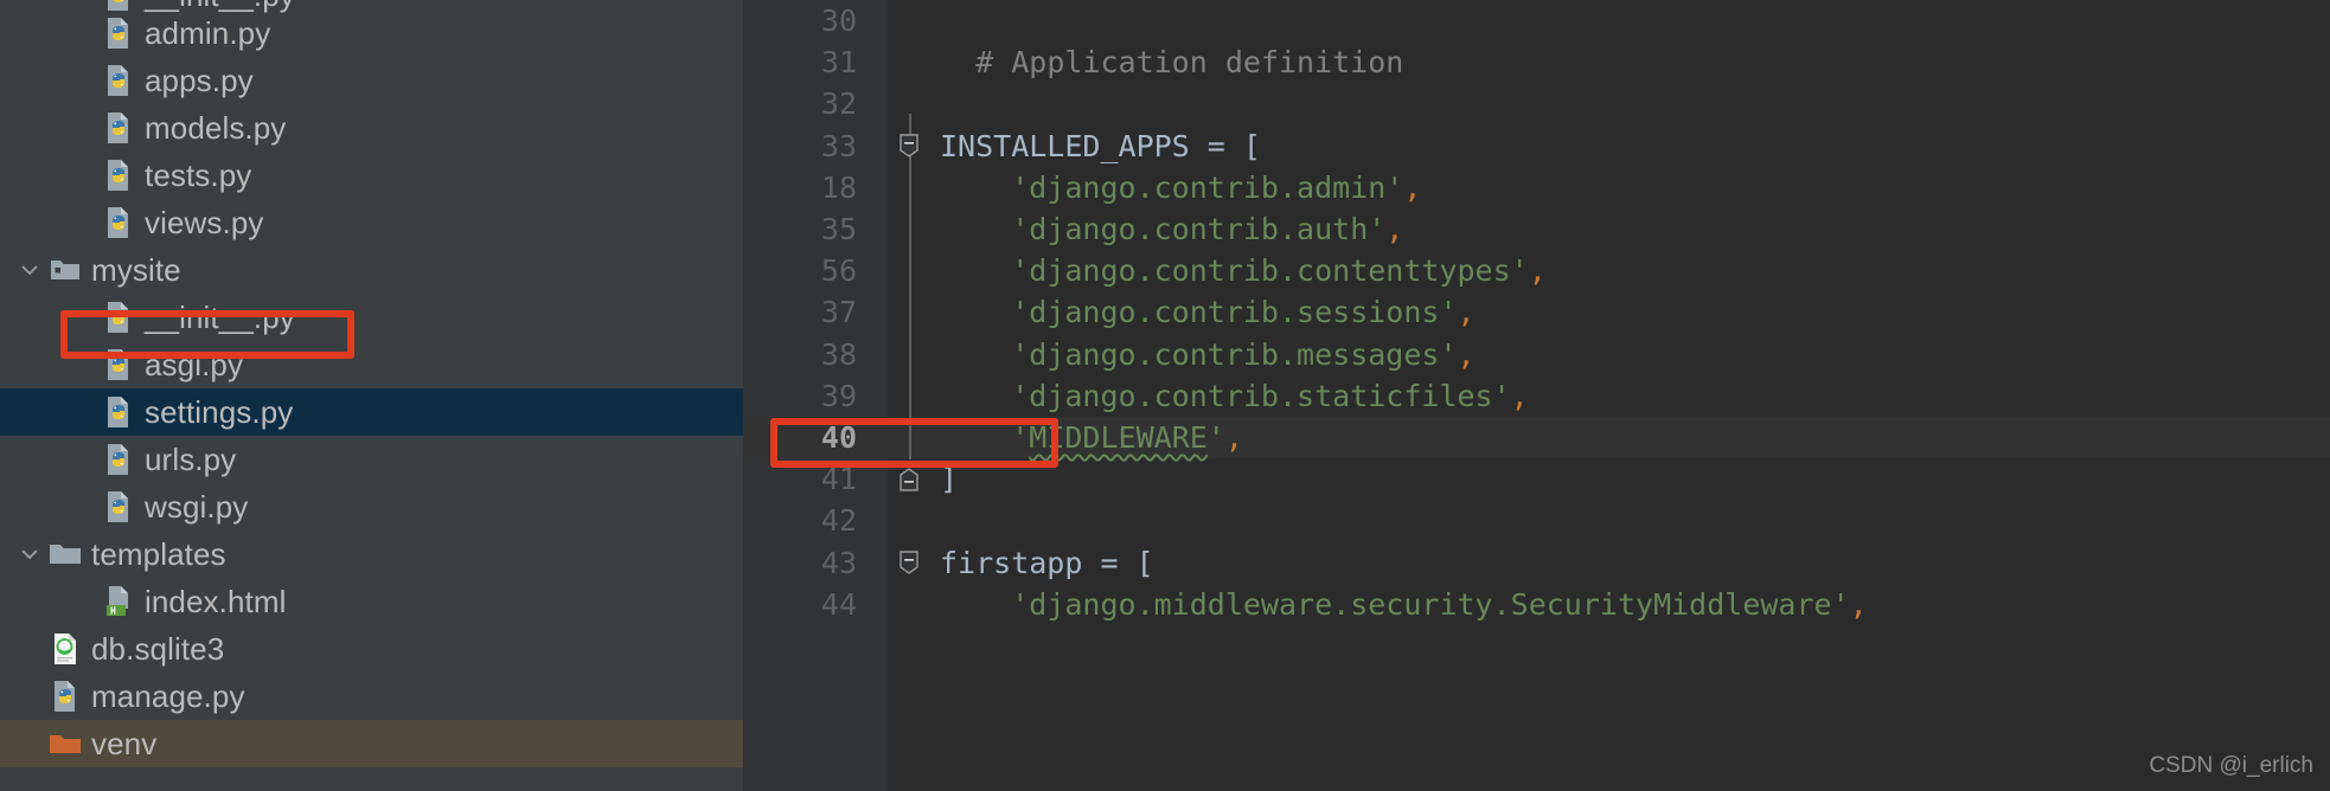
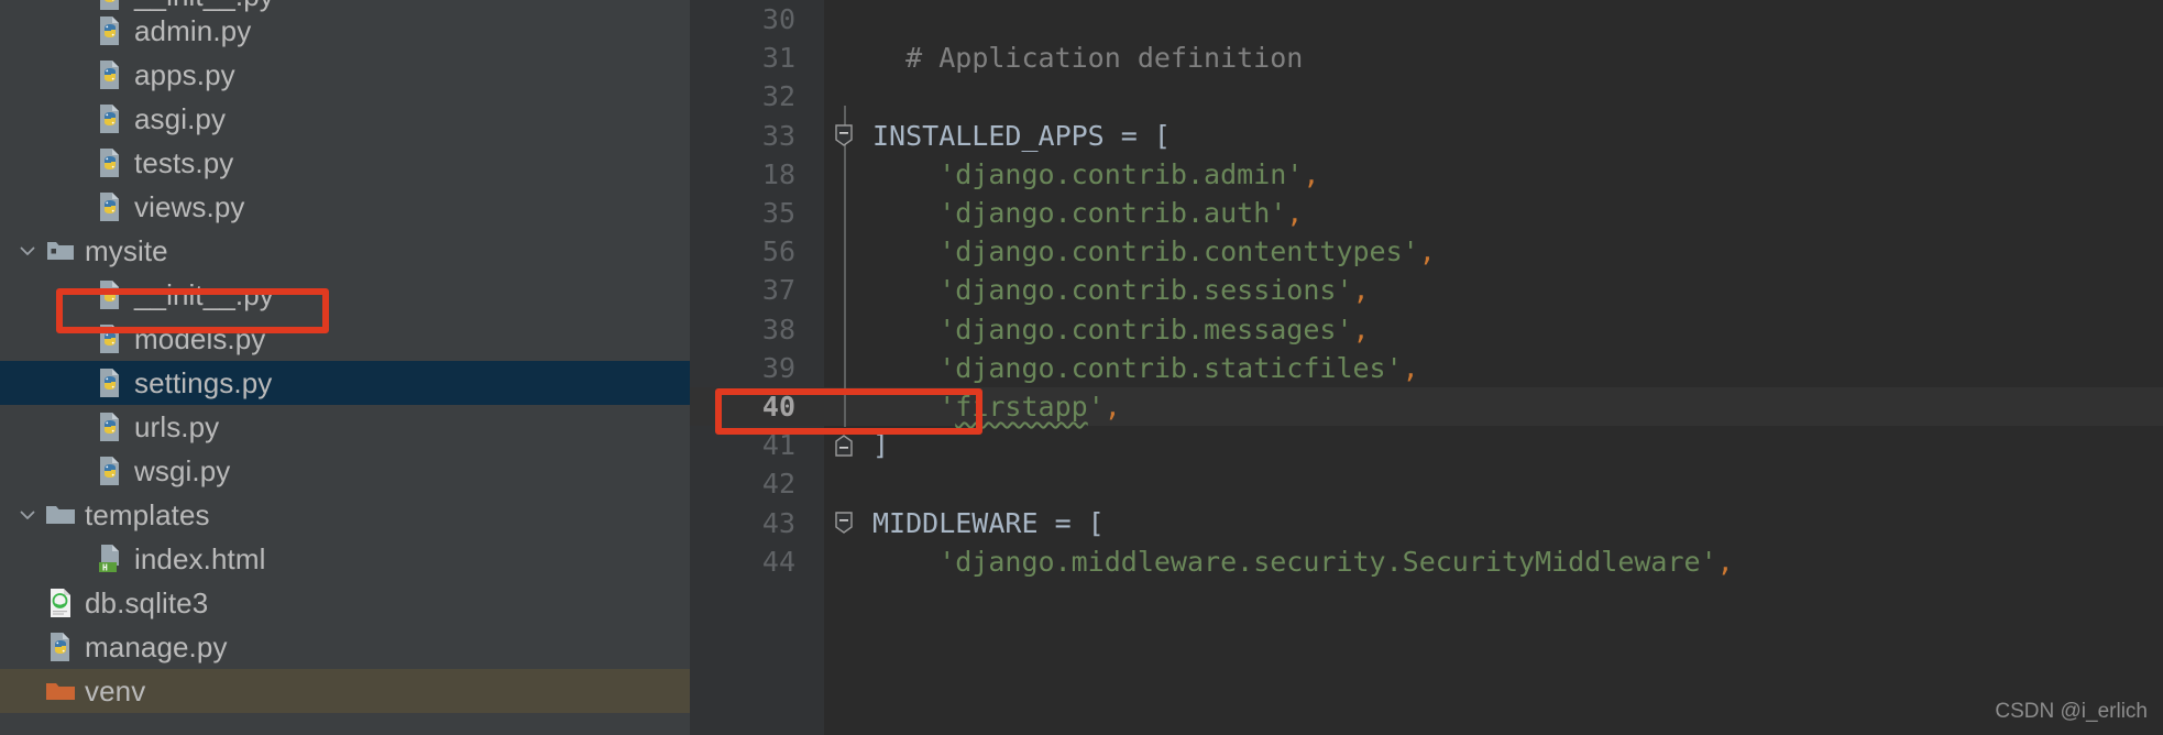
  admin.py
  apps.py
- models.py
+ asgi.py
  tests.py
  views.py
  mysite
  __init__.py
- asgi.py
+ models.py
  settings.py
  urls.py
  wsgi.py
  templates
  H
  index.html
  db.sqlite3
  manage.py
  venv
  30
  31
  # Application definition
  32
  33
  INSTALLED_APPS = [
  18
  'django.contrib.admin',
  35
  'django.contrib.auth',
  56
  'django.contrib.contenttypes',
  37
  'django.contrib.sessions',
  38
  'django.contrib.messages',
  39
  'django.contrib.staticfiles',
  40
- 'MIDDLEWARE',
+ 'firstapp',
  41
  ]
  42
  43
- firstapp = [
+ MIDDLEWARE = [
  44
  'django.middleware.security.SecurityMiddleware',
  CSDN @i_erlich
